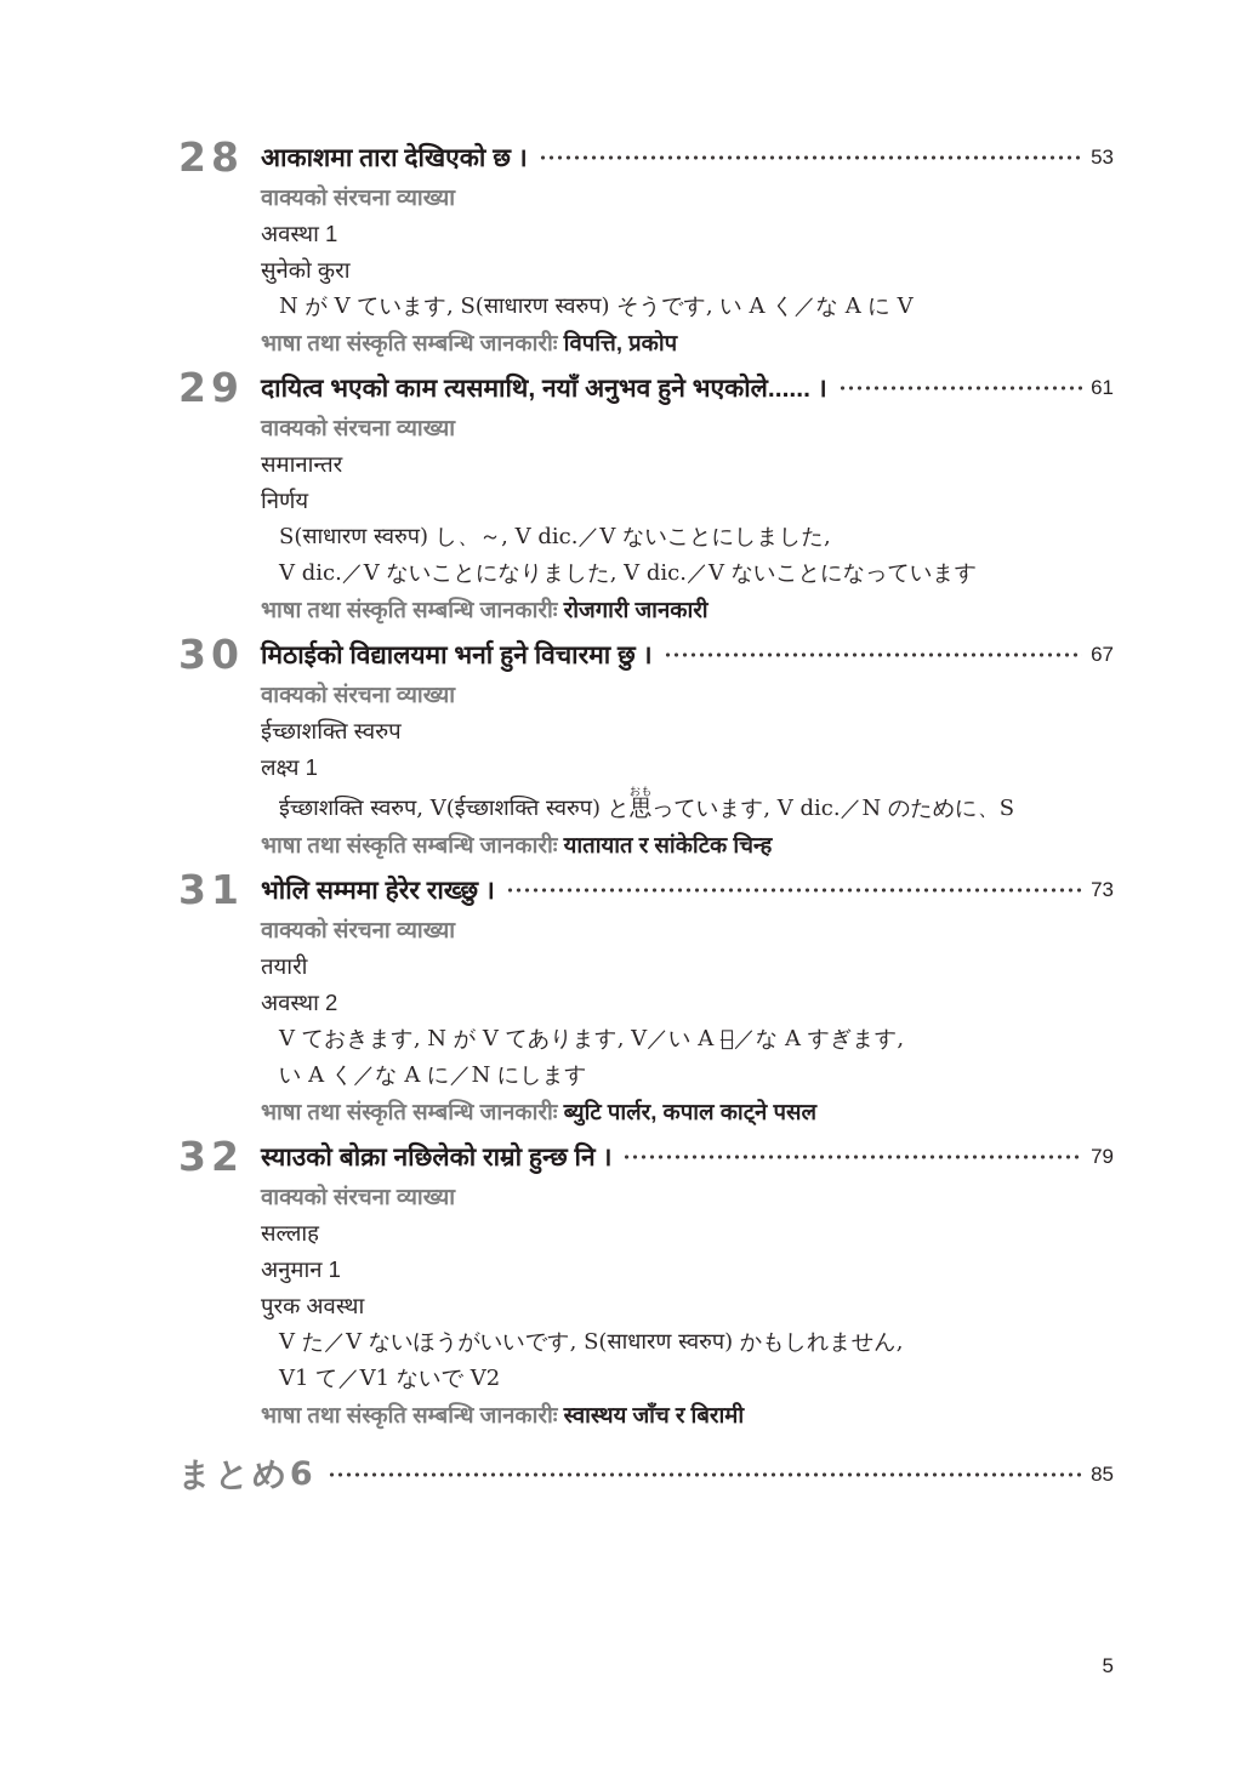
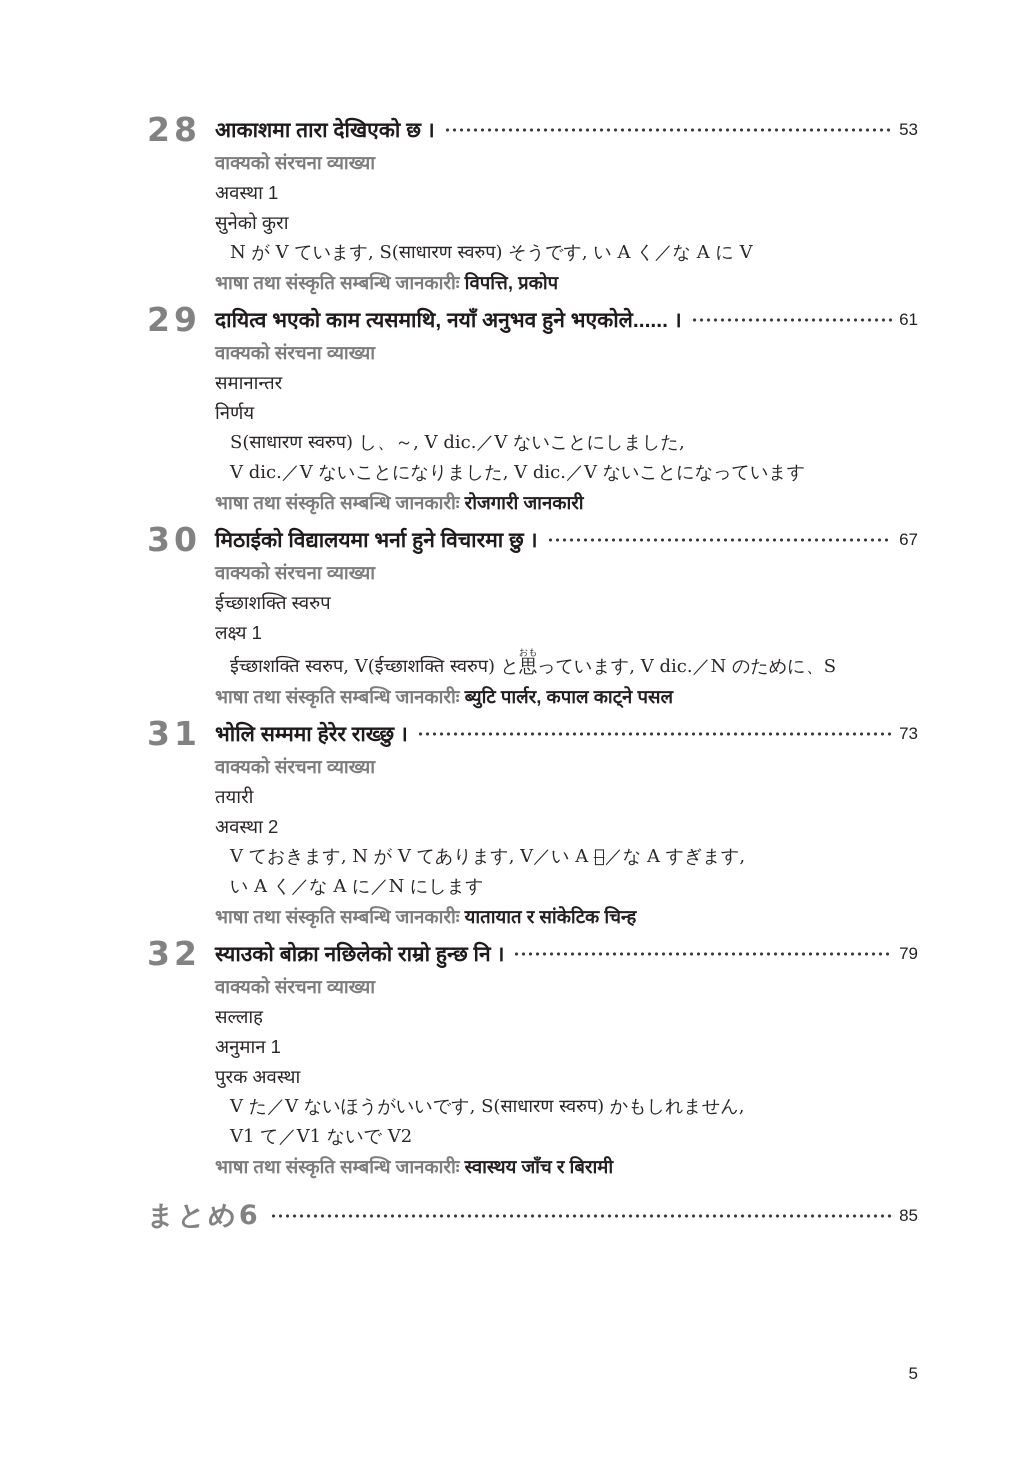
  28
  आकाशमा तारा देखिएको छ ।
  53
  वाक्यको संरचना व्याख्या
  अवस्था 1
  सुनेको कुरा
  N が V ています, S(साधारण स्वरुप) そうです, い A く／な A に V
  भाषा तथा संस्कृति सम्बन्धि जानकारीः विपत्ति, प्रकोप
  29
  दायित्व भएको काम त्यसमाथि, नयाँ अनुभव हुने भएकोले...... ।
  61
  वाक्यको संरचना व्याख्या
  समानान्तर
  निर्णय
  S(साधारण स्वरुप) し、～, V dic.／V ないことにしました,
  V dic.／V ないことになりました, V dic.／V ないことになっています
  भाषा तथा संस्कृति सम्बन्धि जानकारीः रोजगारी जानकारी
  30
  मिठाईको विद्यालयमा भर्ना हुने विचारमा छु ।
  67
  वाक्यको संरचना व्याख्या
  ईच्छाशक्ति स्वरुप
  लक्ष्य 1
  ईच्छाशक्ति स्वरुप, V(ईच्छाशक्ति स्वरुप) と思おもっています, V dic.／N のために、S
- भाषा तथा संस्कृति सम्बन्धि जानकारीः यातायात र सांकेटिक चिन्ह
+ भाषा तथा संस्कृति सम्बन्धि जानकारीः ब्युटि पार्लर, कपाल काट्ने पसल
  31
  भोलि सम्ममा हेरेर राख्छु ।
  73
  वाक्यको संरचना व्याख्या
  तयारी
  अवस्था 2
  V ておきます, N が V てあります, V／い A い̶／な A すぎます,
  い A く／な A に／N にします
- भाषा तथा संस्कृति सम्बन्धि जानकारीः ब्युटि पार्लर, कपाल काट्ने पसल
+ भाषा तथा संस्कृति सम्बन्धि जानकारीः यातायात र सांकेटिक चिन्ह
  32
  स्याउको बोक्रा नछिलेको राम्रो हुन्छ नि ।
  79
  वाक्यको संरचना व्याख्या
  सल्लाह
  अनुमान 1
  पुरक अवस्था
  V た／V ないほうがいいです, S(साधारण स्वरुप) かもしれません,
  V1 て／V1 ないで V2
  भाषा तथा संस्कृति सम्बन्धि जानकारीः स्वास्थय जाँच र बिरामी
  まとめ6
  85
  5
